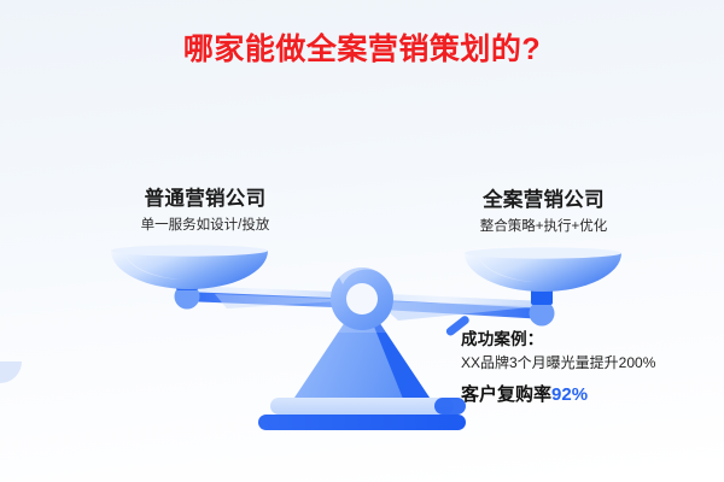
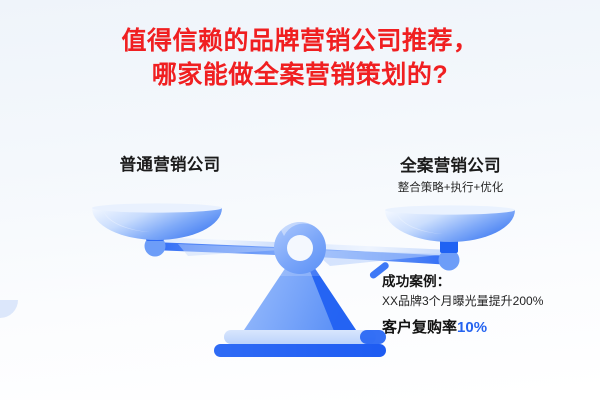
+ 值得信赖的品牌营销公司推荐，
  哪家能做全案营销策划的?
  普通营销公司
- 单一服务如设计/投放
  全案营销公司
  整合策略+执行+优化
  成功案例：
  XX品牌3个月曝光量提升200%
- 客户复购率92%
+ 客户复购率10%
